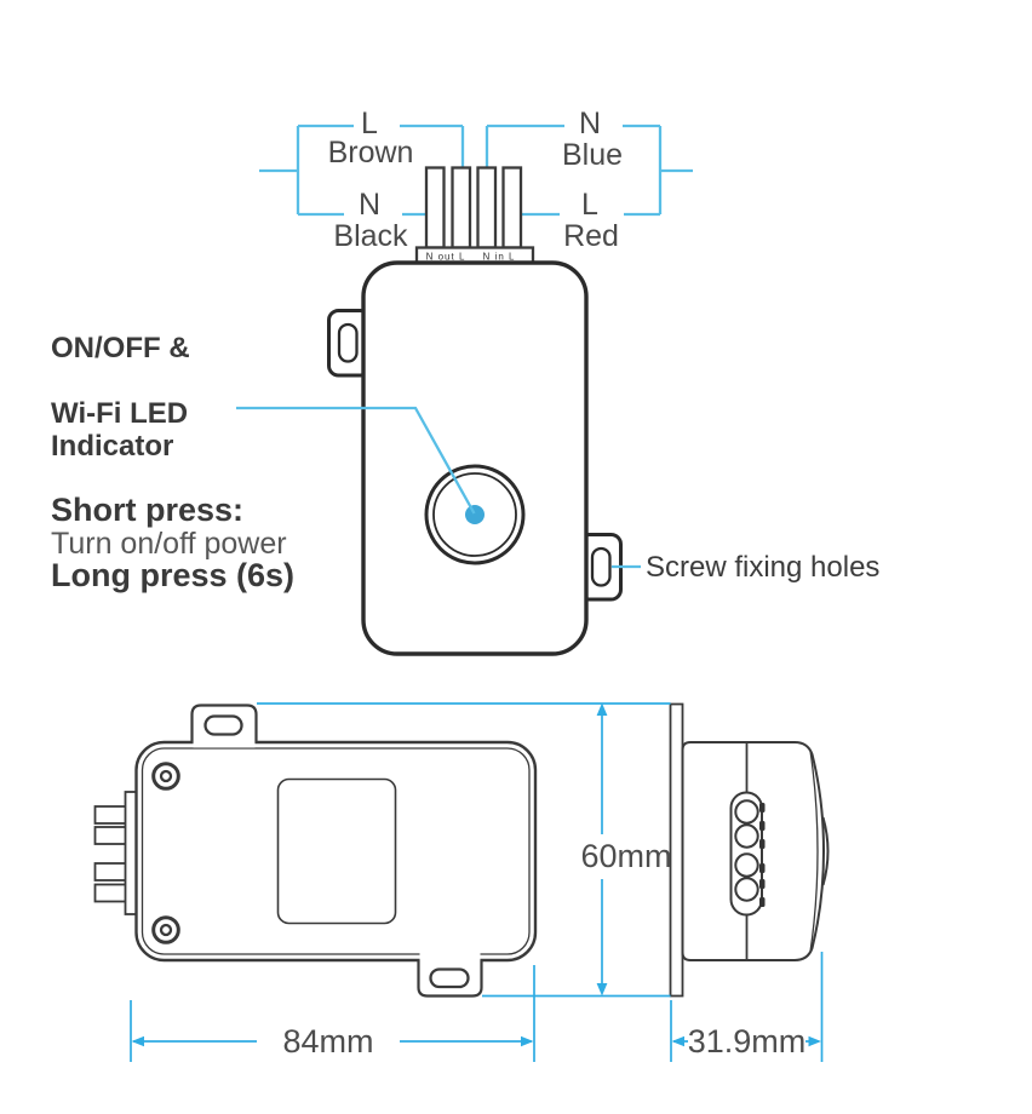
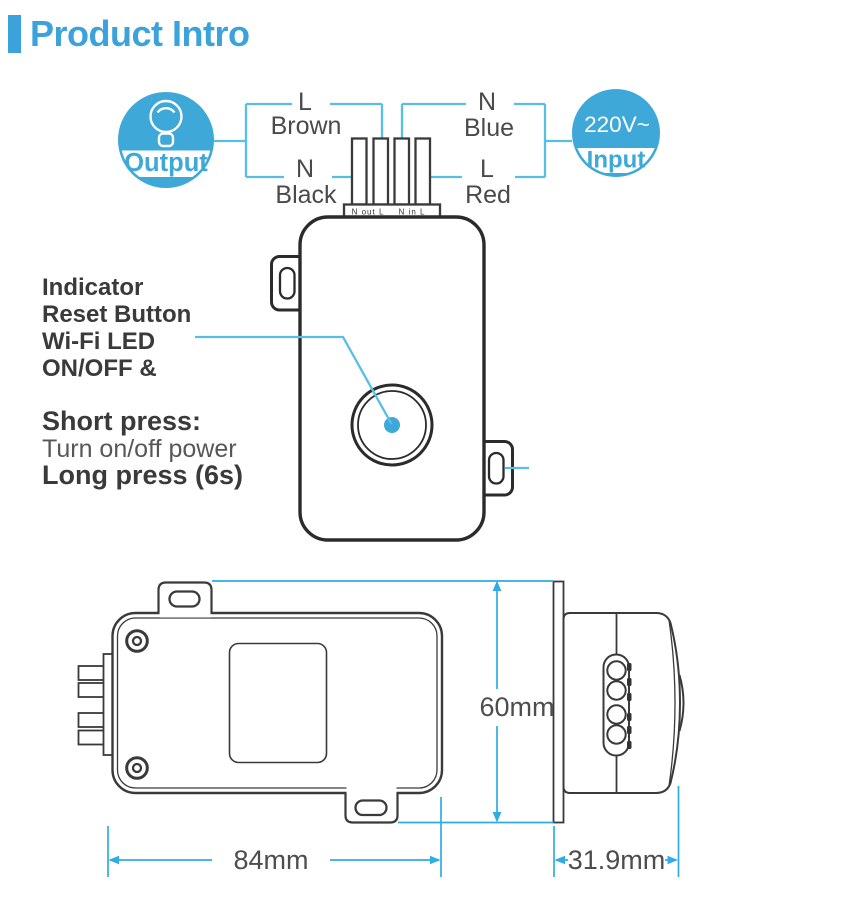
+ Product Intro
+ Output
+ 220V~
+ Input
  L
  Brown
  N
  Black
  N
  Blue
  L
  Red
  N out L
  N in L
- ON/OFF &
+ Indicator
+ Reset Button
  Wi-Fi LED
- Indicator
+ ON/OFF &
  Short press:
  Turn on/off power
  Long press (6s)
- Screw fixing holes
  60mm
  84mm
  31.9mm
